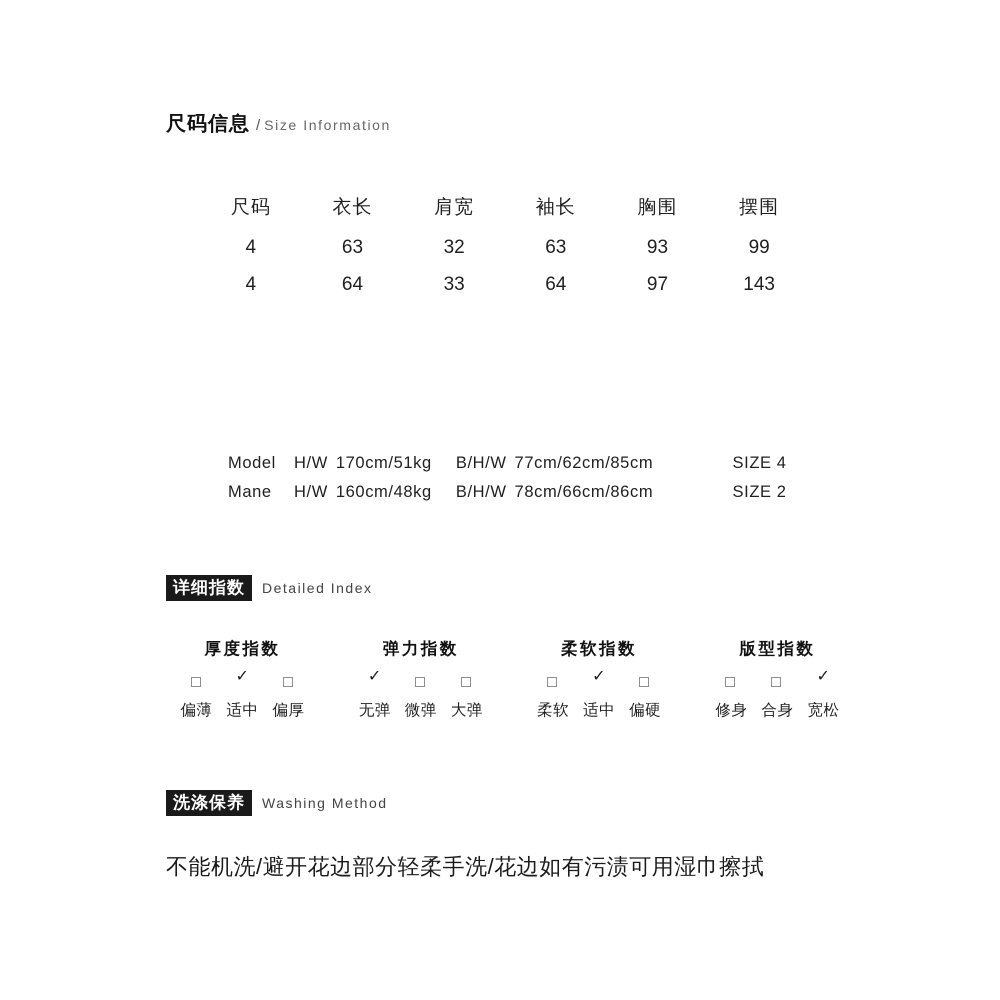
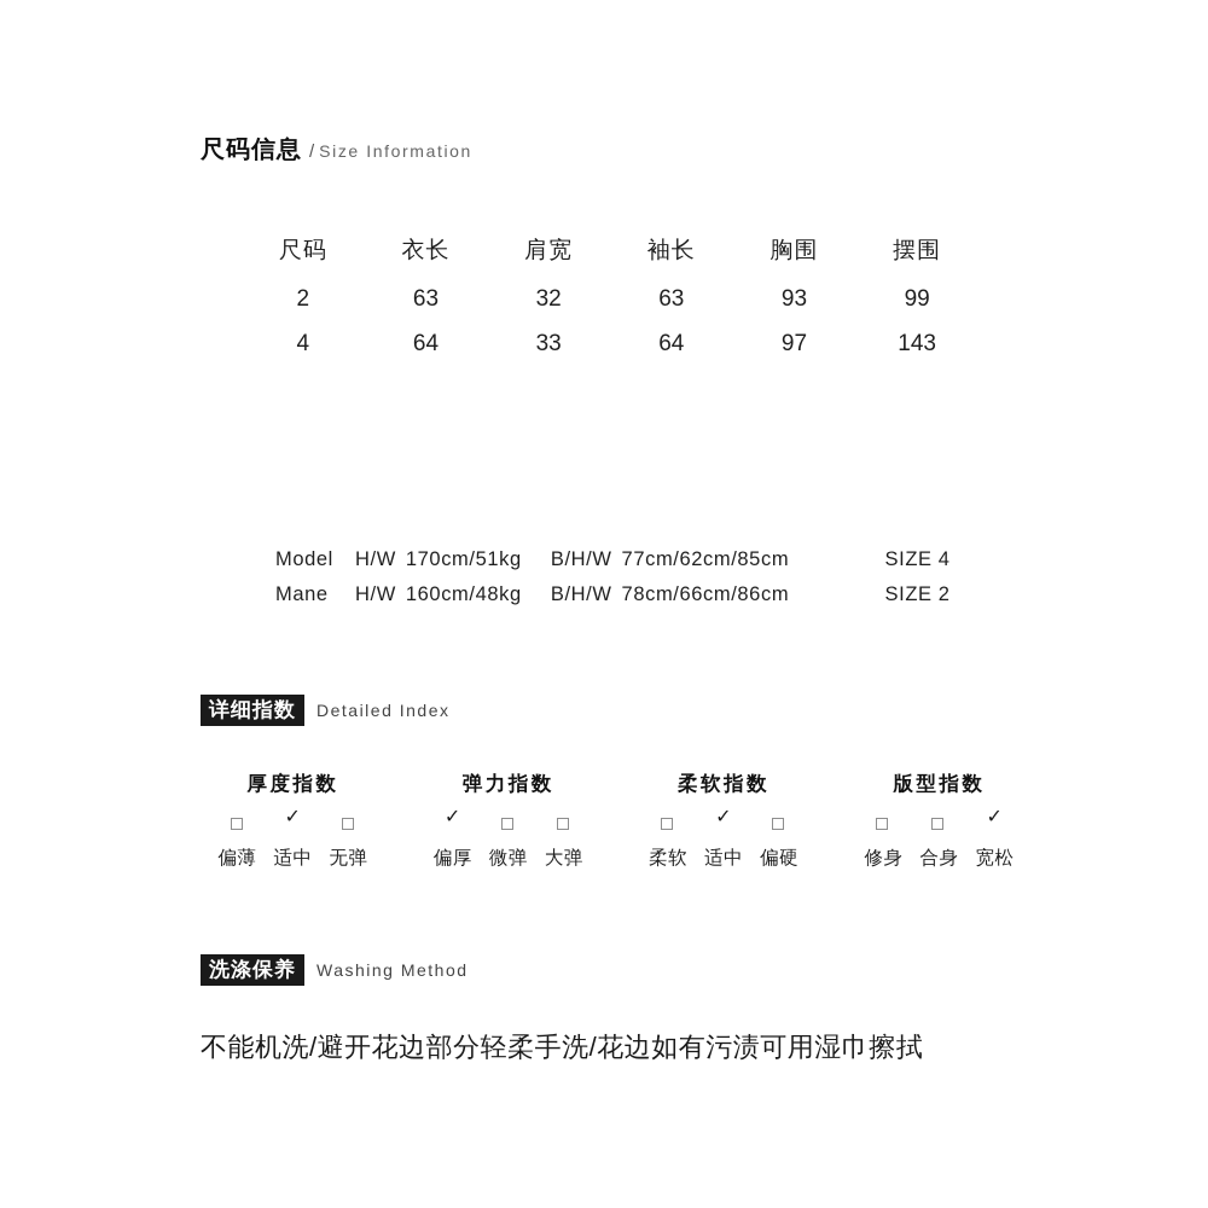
  尺码信息
  /
  Size Information
  尺码	衣长	肩宽	袖长	胸围	摆围
- 4	63	32	63	93	99
+ 2	63	32	63	93	99
  4	64	33	64	97	143
  Model
  H/W
  170cm/51kg
  B/H/W
  77cm/62cm/85cm
  SIZE 4
  Mane
  H/W
  160cm/48kg
  B/H/W
  78cm/66cm/86cm
  SIZE 2
  详细指数
  Detailed Index
  厚度指数
  ✓
  偏薄
  适中
- 偏厚
+ 无弹
  弹力指数
  ✓
- 无弹
+ 偏厚
  微弹
  大弹
  柔软指数
  ✓
  柔软
  适中
  偏硬
  版型指数
  ✓
  修身
  合身
  宽松
  洗涤保养
  Washing Method
  不能机洗/避开花边部分轻柔手洗/花边如有污渍可用湿巾擦拭
